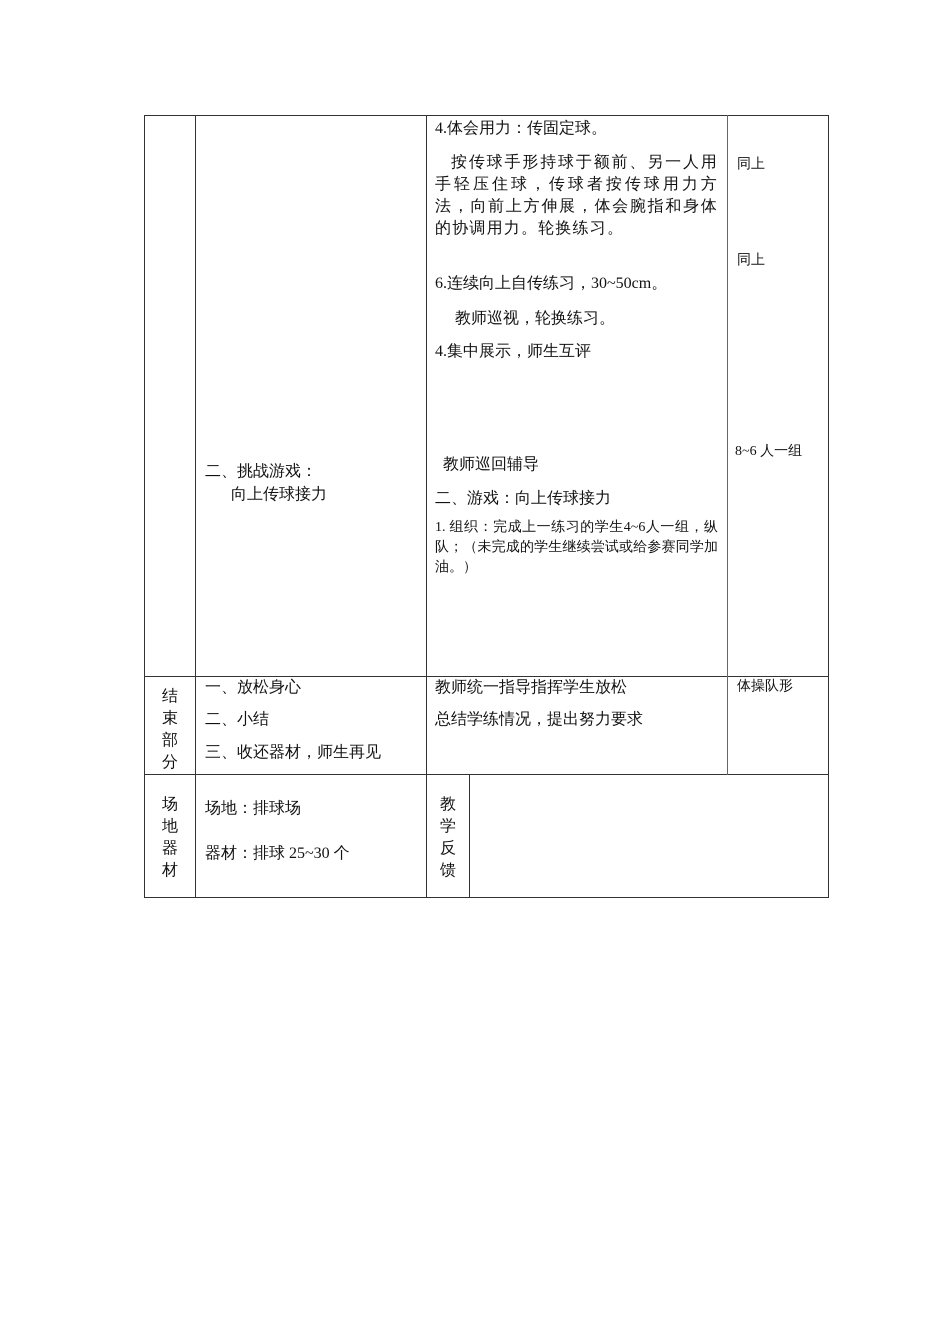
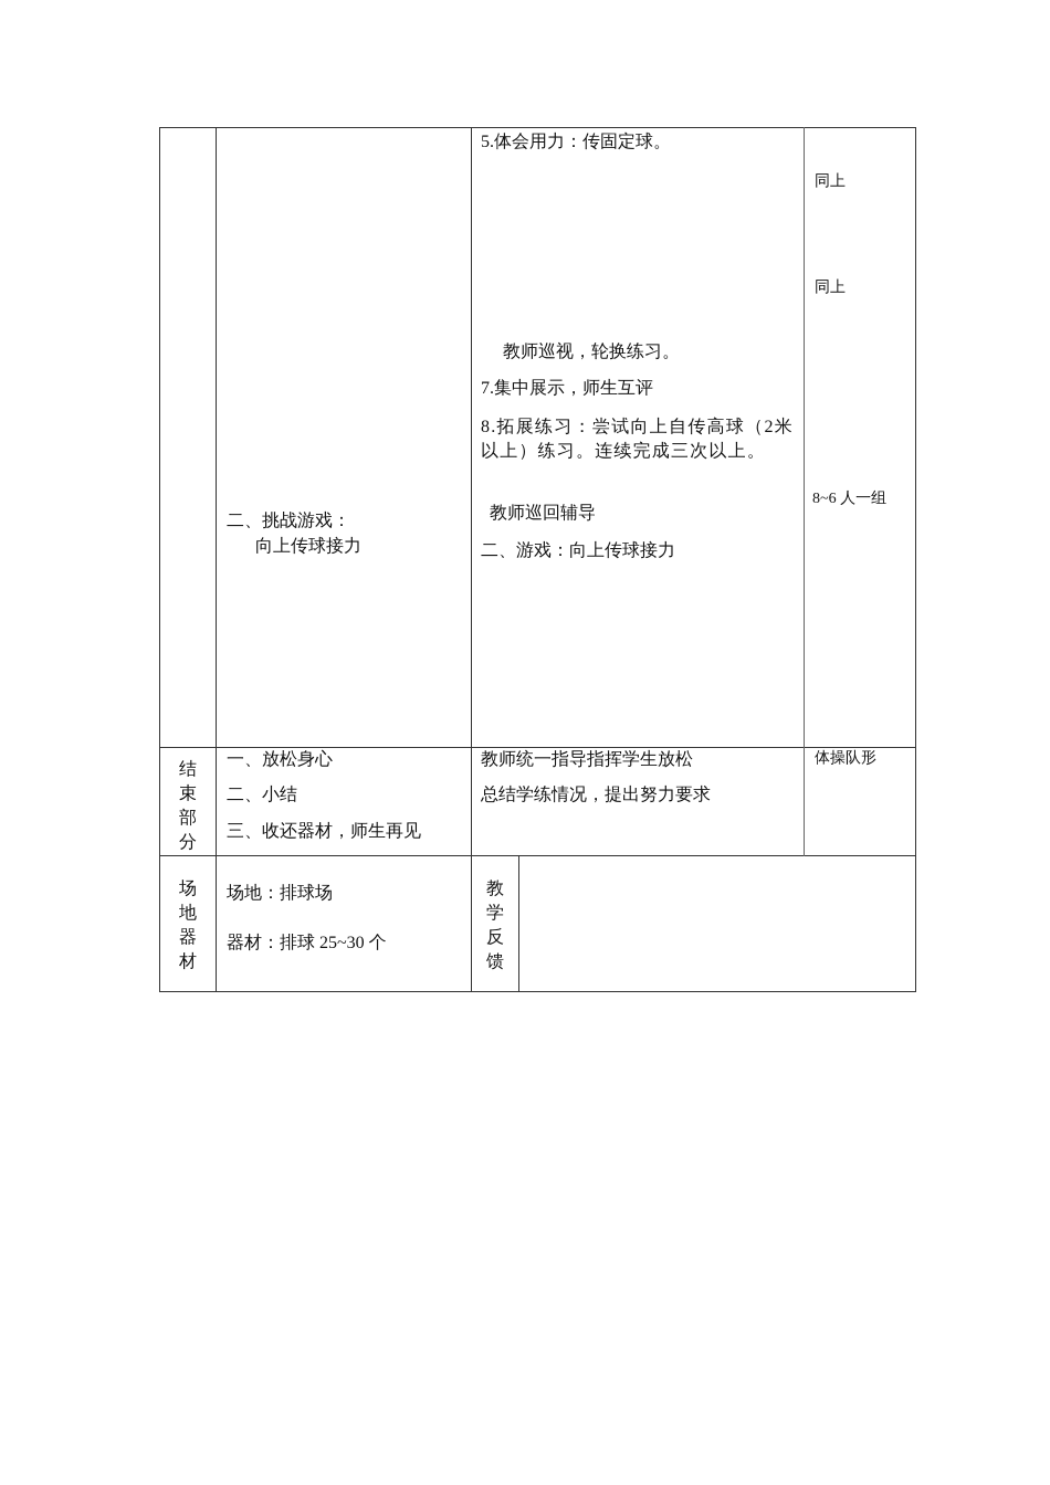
  二、挑战游戏：
  向上传球接力
- 4.体会用力：传固定球。
+ 5.体会用力：传固定球。
- 按传球手形持球于额前、另一人用手轻压住球，传球者按传球用力方法，向前上方伸展，体会腕指和身体的协调用力。轮换练习。
- 6.连续向上自传练习，30~50cm。
  教师巡视，轮换练习。
- 4.集中展示，师生互评
+ 7.集中展示，师生互评
+ 8.拓展练习：尝试向上自传高球（2米以上）练习。连续完成三次以上。
  教师巡回辅导
  二、游戏：向上传球接力
- 1. 组织：完成上一练习的学生4~6人一组，纵队；（未完成的学生继续尝试或给参赛同学加油。）
  同上
  同上
  8~6 人一组
  结束部分
  一、放松身心
  二、小结
  三、收还器材，师生再见
  教师统一指导指挥学生放松
  总结学练情况，提出努力要求
  体操队形
  场地器材
  场地：排球场
  器材：排球 25~30 个
  教学反馈
